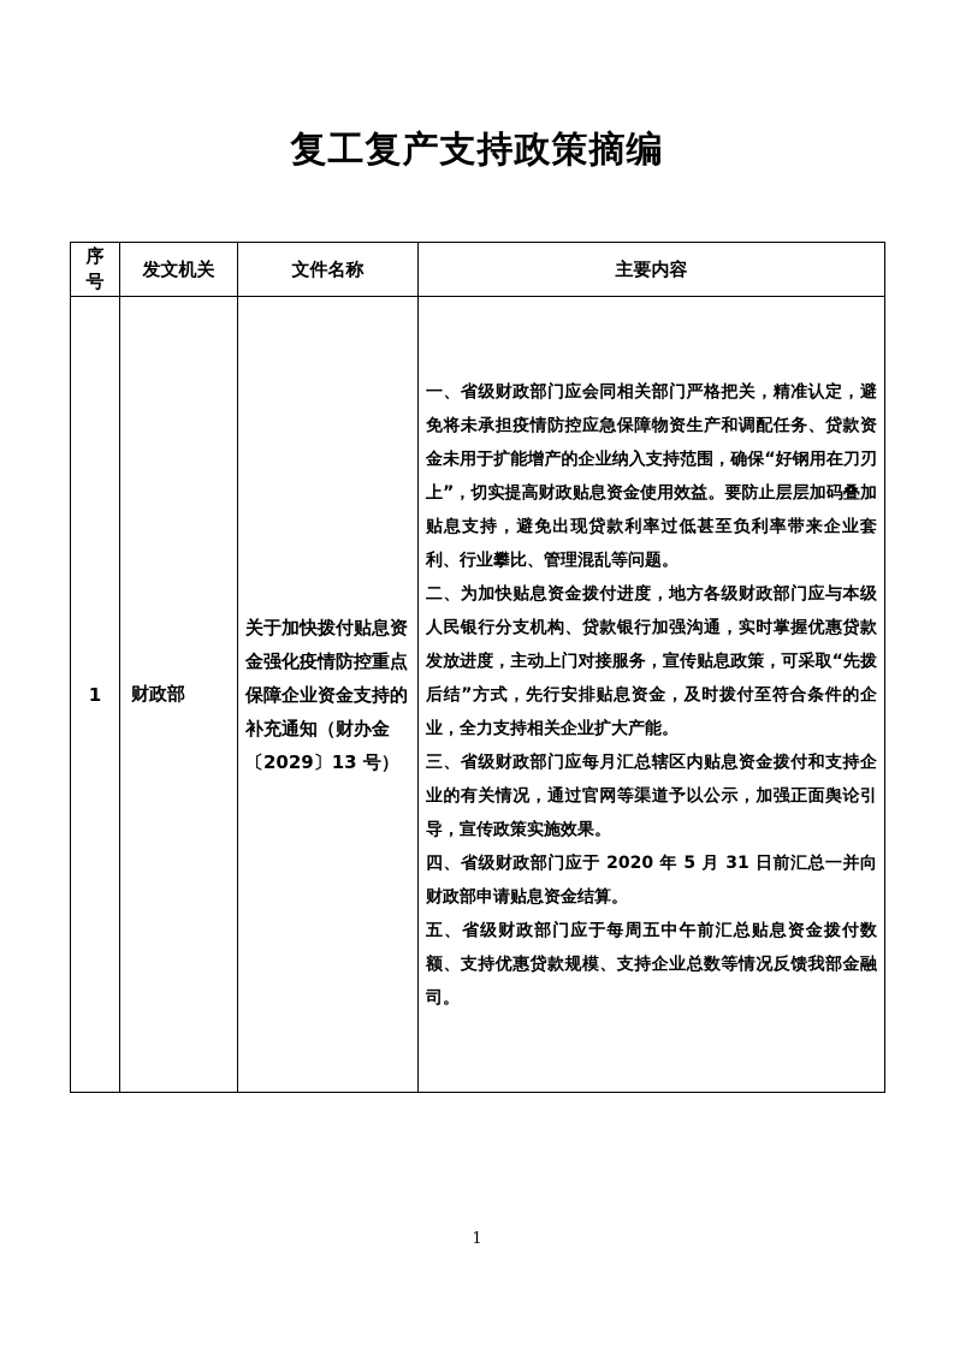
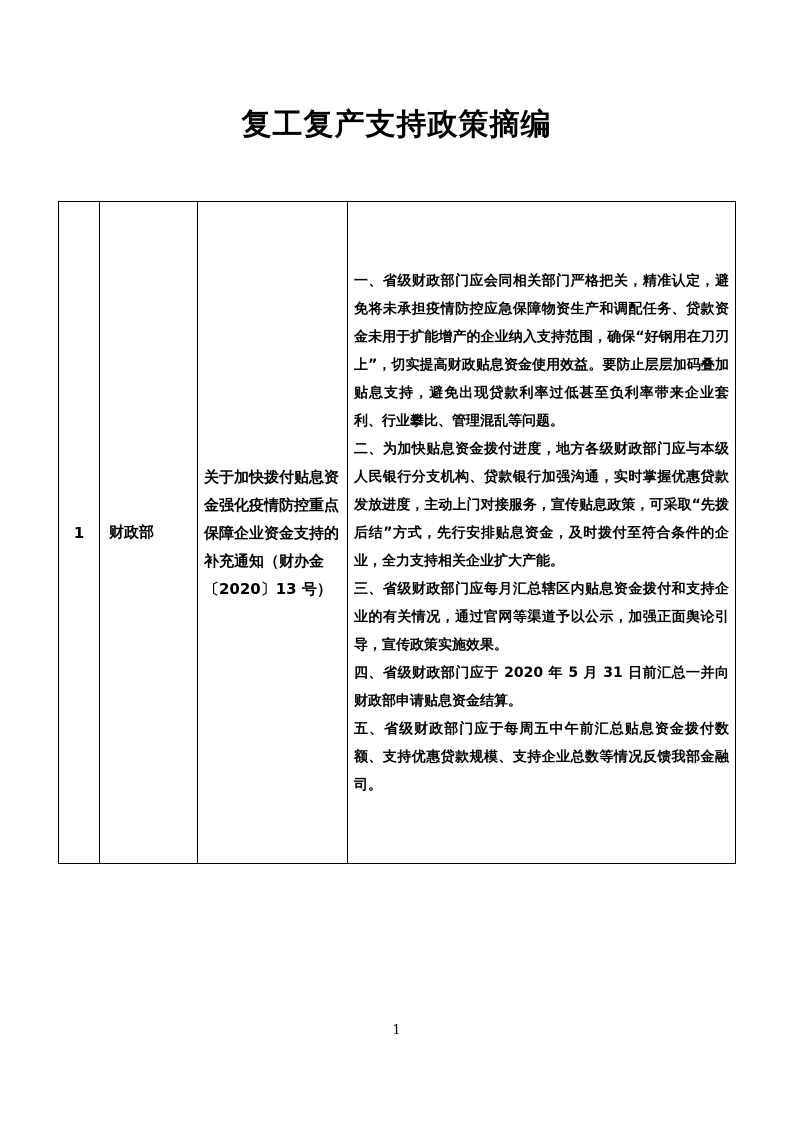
  复工复产支持政策摘编
- 序号	发文机关	文件名称	主要内容
- 1	财政部	关于加快拨付贴息资 金强化疫情防控重点 保障企业资金支持的 补充通知（财办金 〔2029〕13 号）	一、省级财政部门应会同相关部门严格把关，精准认定，避免将未承担疫情防控应急保障物资生产和调配任务、贷款资金未用于扩能增产的企业纳入支持范围，确保“好钢用在刀刃上”，切实提高财政贴息资金使用效益。要防止层层加码叠加贴息支持，避免出现贷款利率过低甚至负利率带来企业套利、行业攀比、管理混乱等问题。 二、为加快贴息资金拨付进度，地方各级财政部门应与本级人民银行分支机构、贷款银行加强沟通，实时掌握优惠贷款发放进度，主动上门对接服务，宣传贴息政策，可采取“先拨后结”方式，先行安排贴息资金，及时拨付至符合条件的企业，全力支持相关企业扩大产能。 三、省级财政部门应每月汇总辖区内贴息资金拨付和支持企业的有关情况，通过官网等渠道予以公示，加强正面舆论引导，宣传政策实施效果。 四、省级财政部门应于 2020 年 5 月 31 日前汇总一并向财政部申请贴息资金结算。 五、省级财政部门应于每周五中午前汇总贴息资金拨付数额、支持优惠贷款规模、支持企业总数等情况反馈我部金融司。
+ 1	财政部	关于加快拨付贴息资 金强化疫情防控重点 保障企业资金支持的 补充通知（财办金 〔2020〕13 号）	一、省级财政部门应会同相关部门严格把关，精准认定，避免将未承担疫情防控应急保障物资生产和调配任务、贷款资金未用于扩能增产的企业纳入支持范围，确保“好钢用在刀刃上”，切实提高财政贴息资金使用效益。要防止层层加码叠加贴息支持，避免出现贷款利率过低甚至负利率带来企业套利、行业攀比、管理混乱等问题。 二、为加快贴息资金拨付进度，地方各级财政部门应与本级人民银行分支机构、贷款银行加强沟通，实时掌握优惠贷款发放进度，主动上门对接服务，宣传贴息政策，可采取“先拨后结”方式，先行安排贴息资金，及时拨付至符合条件的企业，全力支持相关企业扩大产能。 三、省级财政部门应每月汇总辖区内贴息资金拨付和支持企业的有关情况，通过官网等渠道予以公示，加强正面舆论引导，宣传政策实施效果。 四、省级财政部门应于 2020 年 5 月 31 日前汇总一并向财政部申请贴息资金结算。 五、省级财政部门应于每周五中午前汇总贴息资金拨付数额、支持优惠贷款规模、支持企业总数等情况反馈我部金融司。
  1
